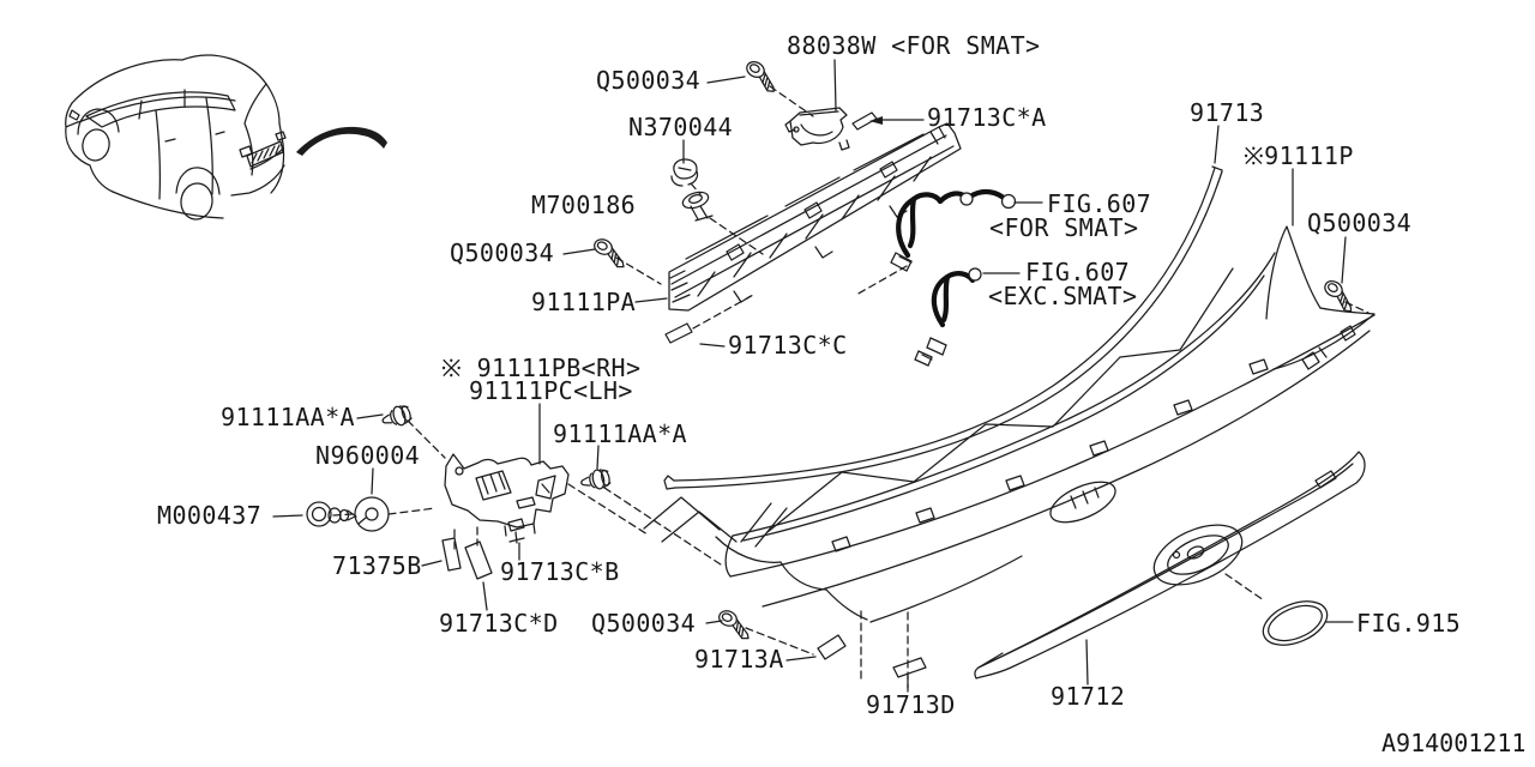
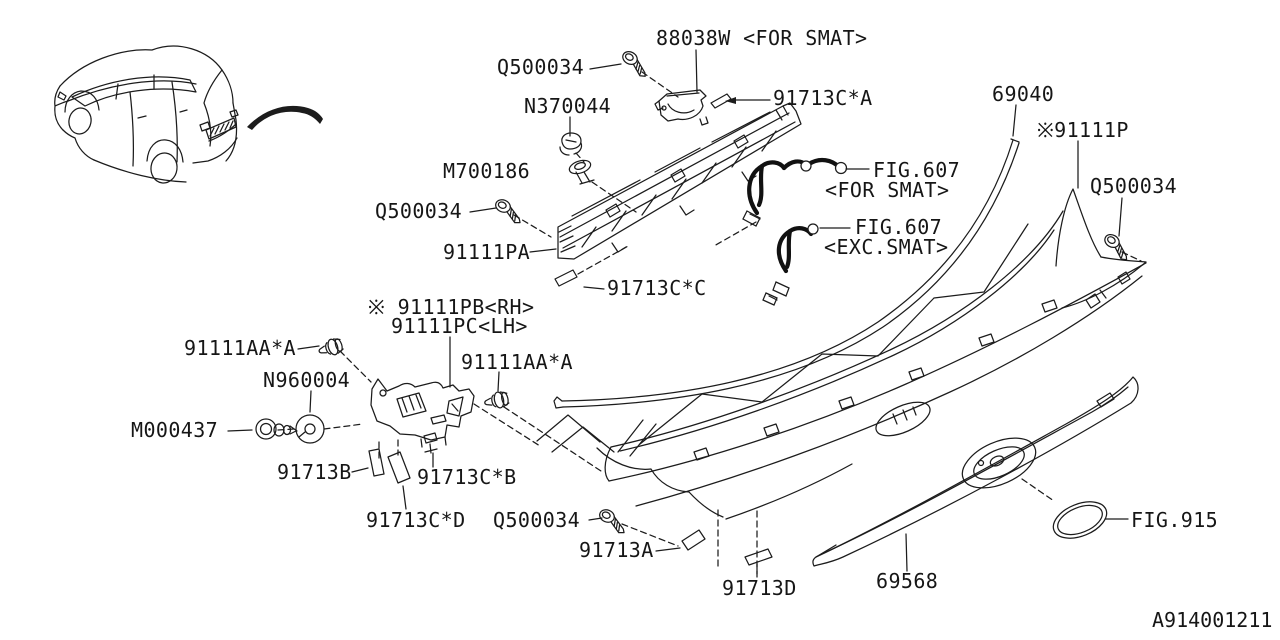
  88038W <FOR SMAT>
  Q500034
- 91713
+ 69040
  91713C*A
  N370044
  ※91111P
  FIG.607
  M700186
  Q500034
  <FOR SMAT>
  Q500034
  FIG.607
  <EXC.SMAT>
  91111PA
  91713C*C
  ※ 91111PB<RH>
  91111PC<LH>
  91111AA*A
  91111AA*A
  N960004
  M000437
- 71375B
+ 91713B
  91713C*B
  91713C*D
  Q500034
  FIG.915
  91713A
- 91712
+ 69568
  91713D
  A914001211
